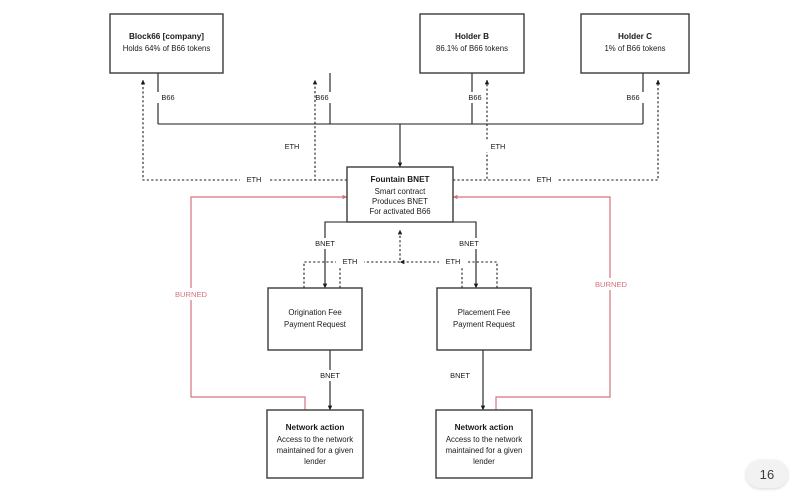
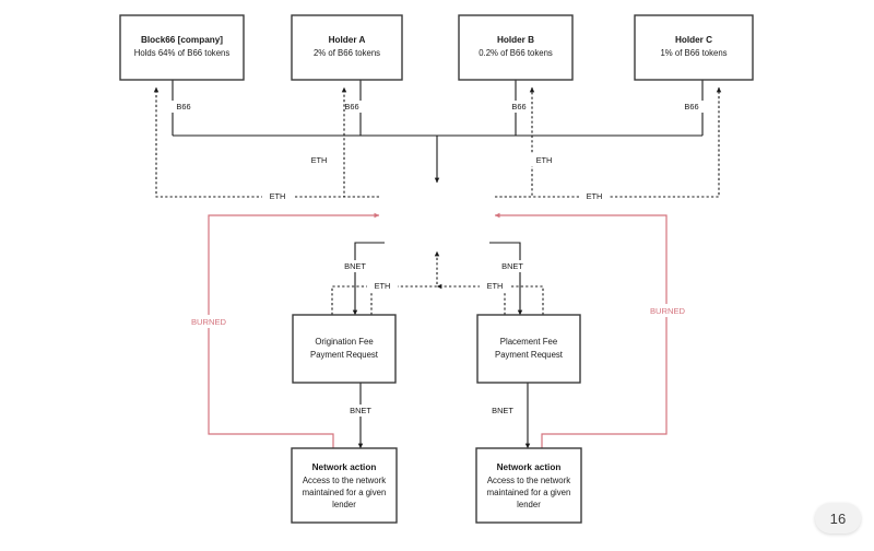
  BURNED
  BURNED
  B66
  B66
  B66
  B66
  ETH
  ETH
  ETH
  ETH
  BNET
  BNET
  ETH
  ETH
  BNET
  BNET
  Block66 [company]
  Holds 64% of B66 tokens
+ Holder A
+ 2% of B66 tokens
  Holder B
- 86.1% of B66 tokens
+ 0.2% of B66 tokens
  Holder C
  1% of B66 tokens
- Fountain BNET
- Smart contract
- Produces BNET
- For activated B66
  Origination Fee
  Payment Request
  Placement Fee
  Payment Request
  Network action
  Access to the network
  maintained for a given
  lender
  Network action
  Access to the network
  maintained for a given
  lender
  16
